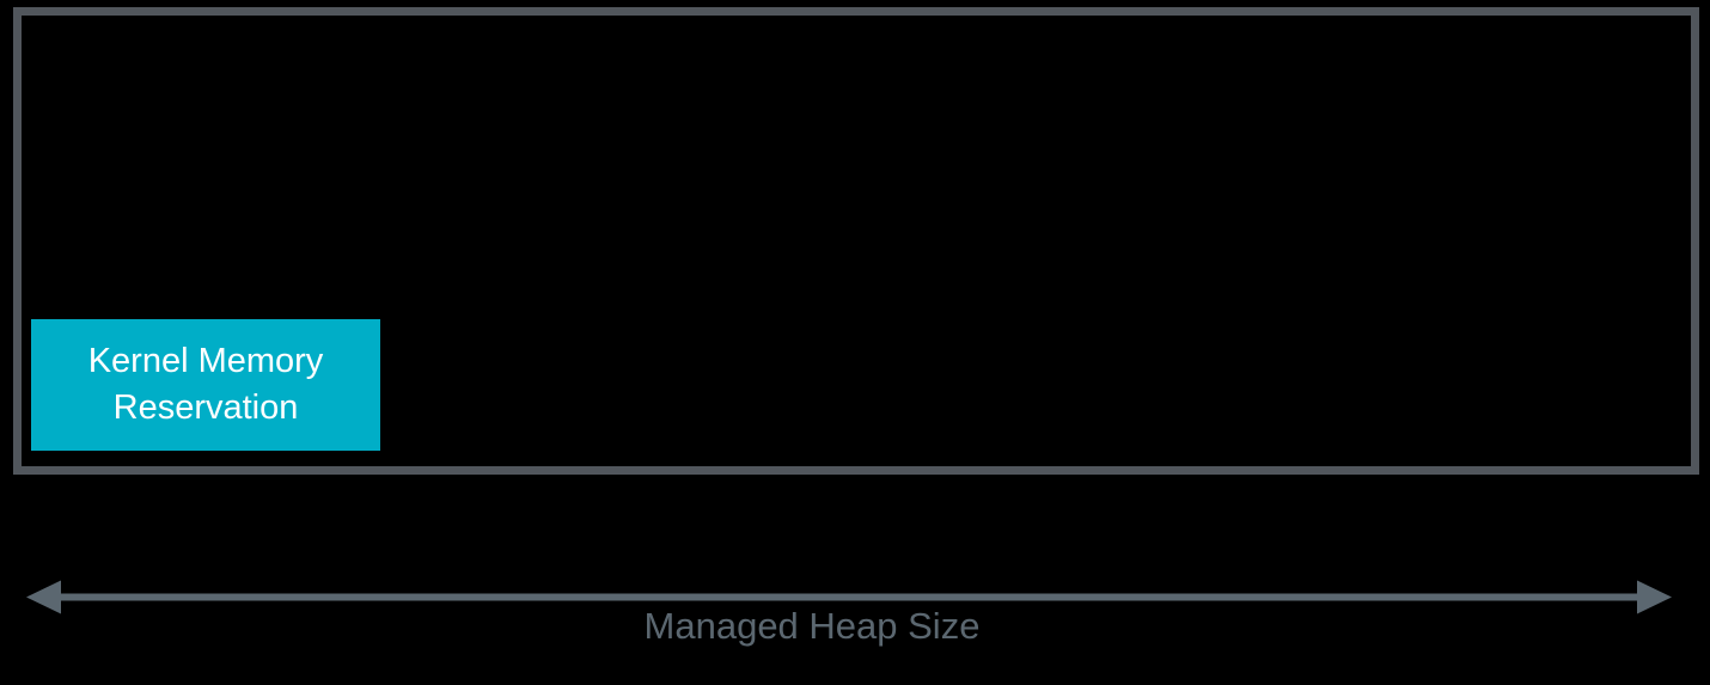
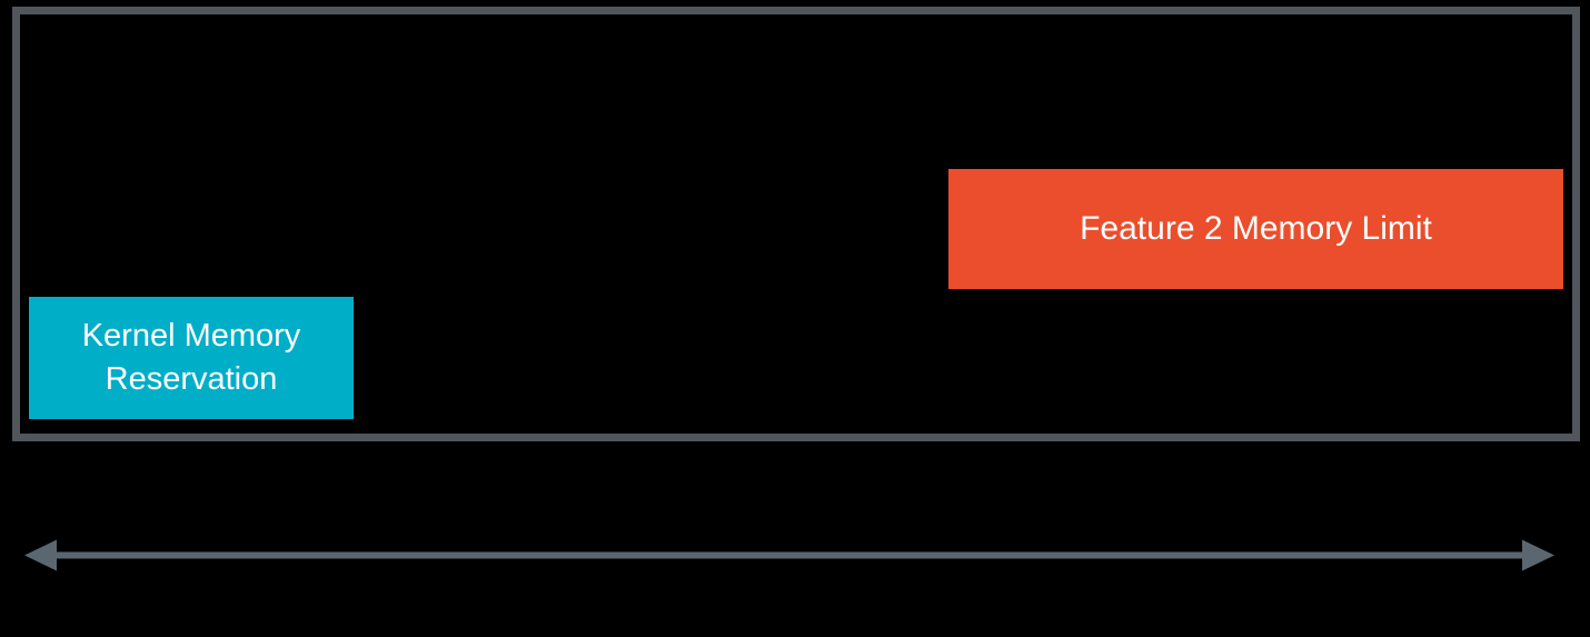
+ Feature 2 Memory Limit
  Kernel Memory Reservation
- Managed Heap Size
